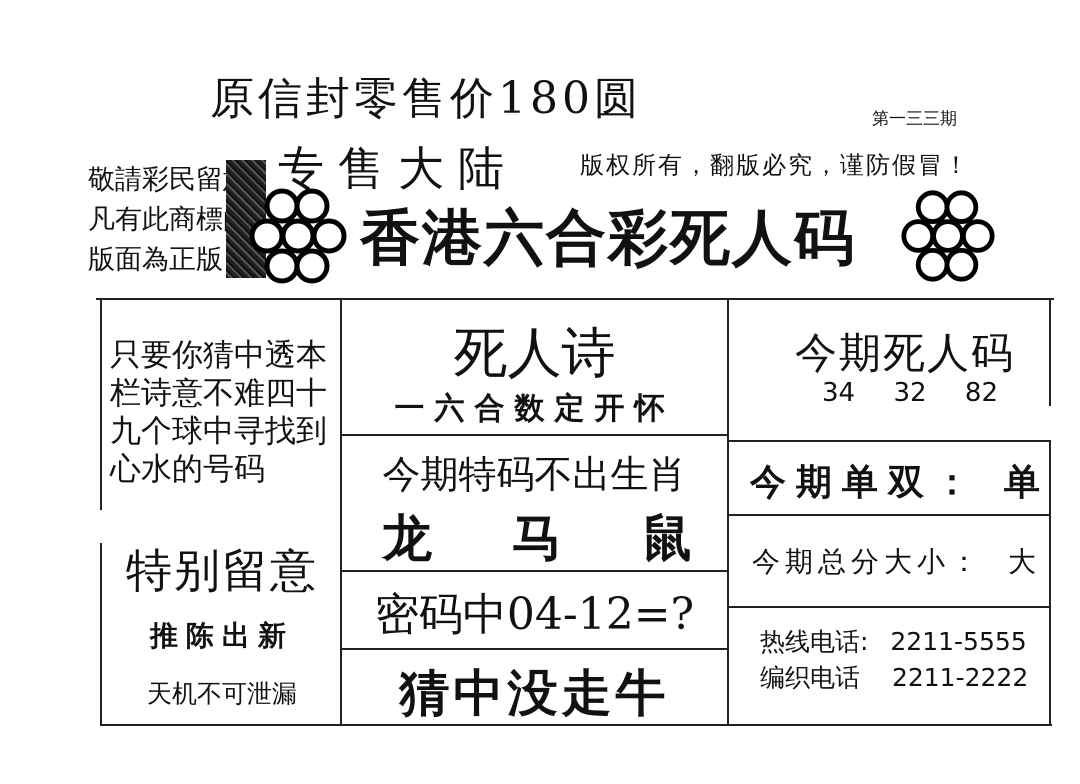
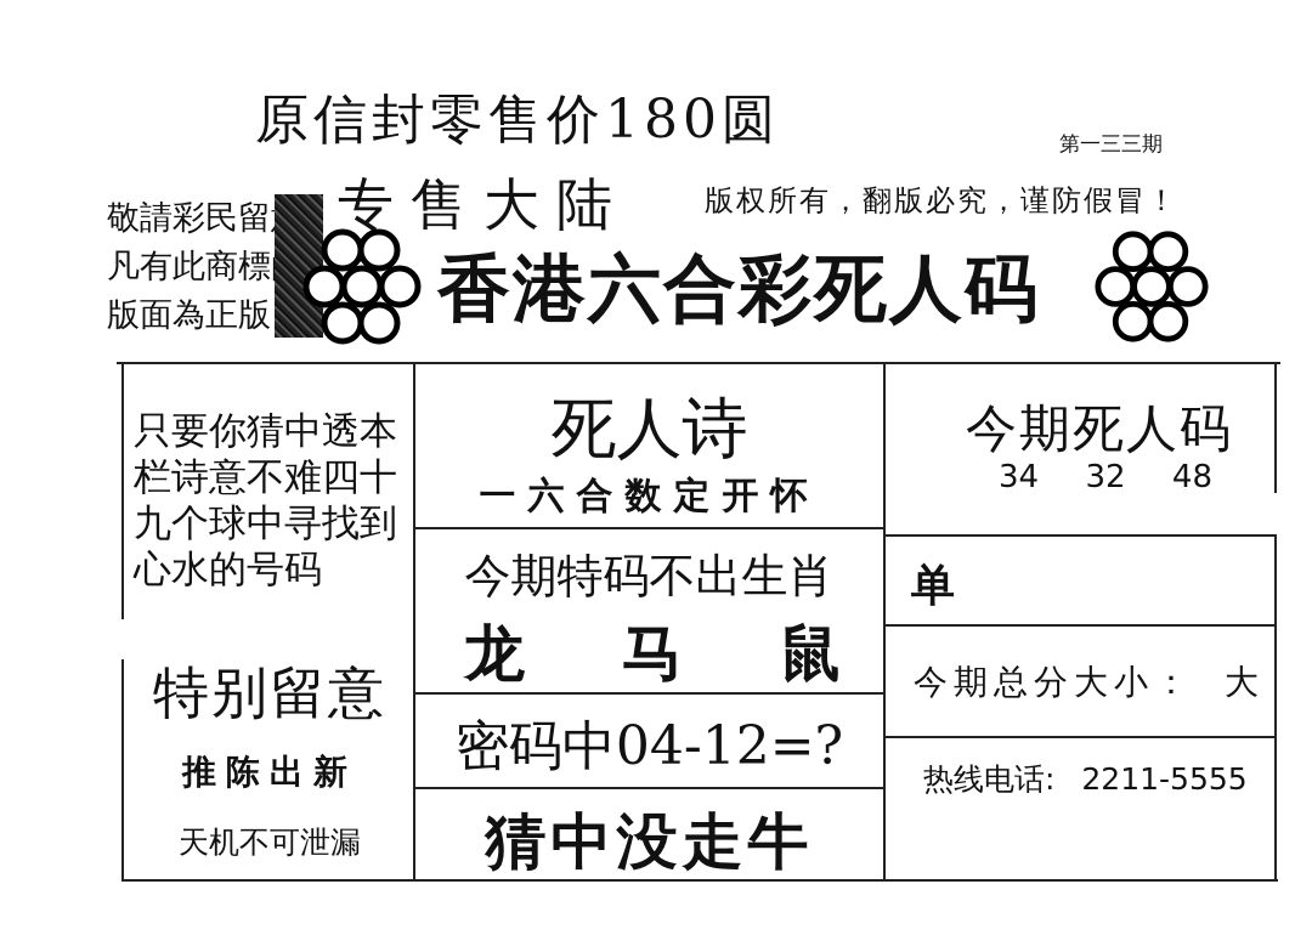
  原信封零售价180圆
  第一三三期
  专售大陆
  版权所有，翻版必究，谨防假冒！
  香港六合彩死人码
  敬請彩民留
  凡有此商標
  版面為正版
  只要你猜中透本
  栏诗意不难四十
  九个球中寻找到
  心水的号码
  特别留意
  推陈出新
  天机不可泄漏
  死人诗
  一六合数定开怀
  今期特码不出生肖
  龙
  马
  鼠
  密码中04-12=?
  猜中没走牛
  今期死人码
  34
  32
- 82
+ 48
- 今期单双：
  单
  今期总分大小：
  大
  热线电话: 2211-5555
- 编织电话 2211-2222
